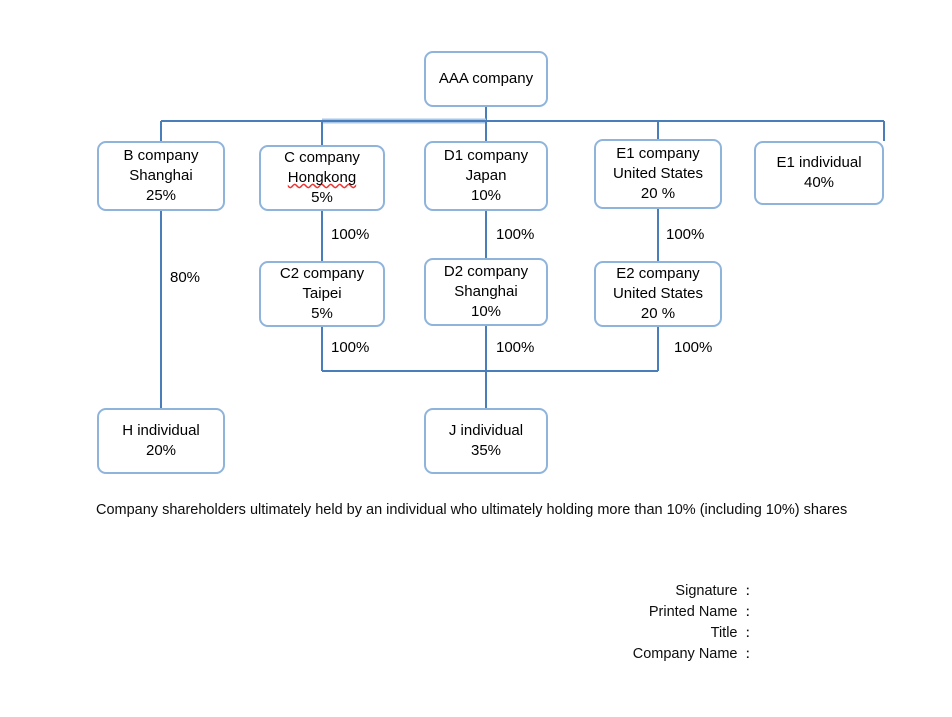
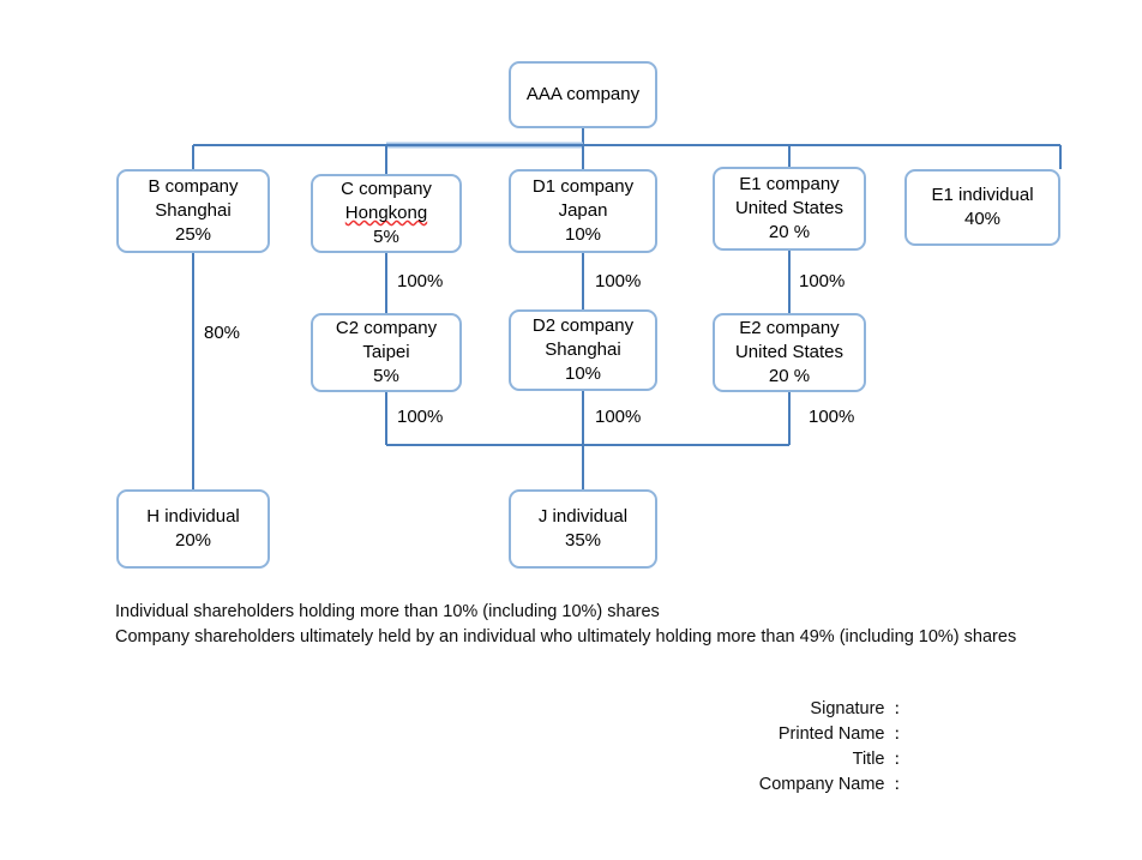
  AAA company
  B company
  Shanghai
  25%
  C company
  Hongkong
  5%
  D1 company
  Japan
  10%
  E1 company
  United States
  20 %
  E1 individual
  40%
  C2 company
  Taipei
  5%
  D2 company
  Shanghai
  10%
  E2 company
  United States
  20 %
  H individual
  20%
  J individual
  35%
  80%
  100%
  100%
  100%
  100%
  100%
  100%
+ Individual shareholders holding more than 10% (including 10%) shares
- Company shareholders ultimately held by an individual who ultimately holding more than 10% (including 10%) shares
+ Company shareholders ultimately held by an individual who ultimately holding more than 49% (including 10%) shares
  Signature
  ：
  Printed Name
  ：
  Title
  ：
  Company Name
  ：
